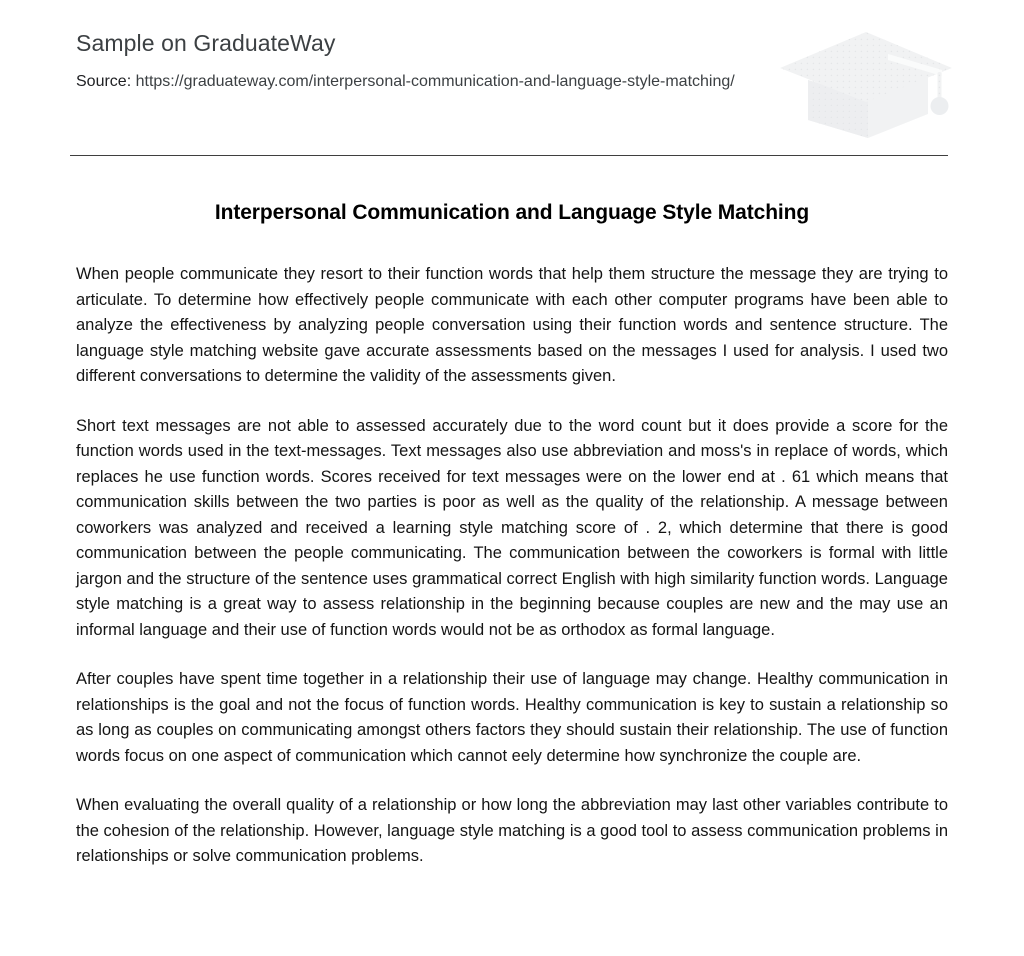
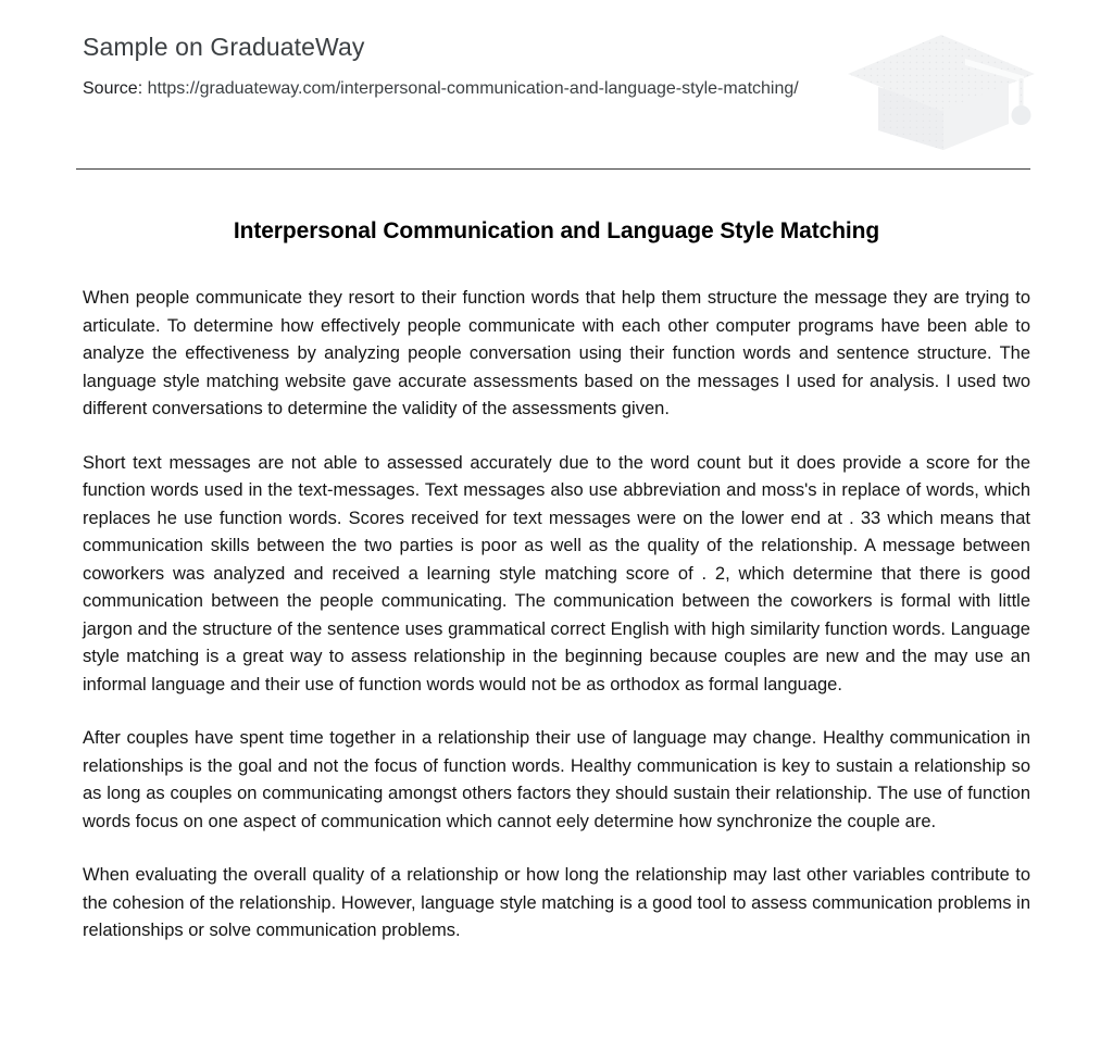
  Sample on GraduateWay
  Source: https://graduateway.com/interpersonal-communication-and-language-style-matching/
  Interpersonal Communication and Language Style Matching
  When people communicate they resort to their function words that help them structure the message they are trying to articulate. To determine how effectively people communicate with each other computer programs have been able to analyze the effectiveness by analyzing people conversation using their function words and sentence structure. The language style matching website gave accurate assessments based on the messages I used for analysis. I used two different conversations to determine the validity of the assessments given.
- Short text messages are not able to assessed accurately due to the word count but it does provide a score for the function words used in the text-messages. Text messages also use abbreviation and moss's in replace of words, which replaces he use function words. Scores received for text messages were on the lower end at . 61 which means that communication skills between the two parties is poor as well as the quality of the relationship. A message between coworkers was analyzed and received a learning style matching score of . 2, which determine that there is good communication between the people communicating. The communication between the coworkers is formal with little jargon and the structure of the sentence uses grammatical correct English with high similarity function words. Language style matching is a great way to assess relationship in the beginning because couples are new and the may use an informal language and their use of function words would not be as orthodox as formal language.
+ Short text messages are not able to assessed accurately due to the word count but it does provide a score for the function words used in the text-messages. Text messages also use abbreviation and moss's in replace of words, which replaces he use function words. Scores received for text messages were on the lower end at . 33 which means that communication skills between the two parties is poor as well as the quality of the relationship. A message between coworkers was analyzed and received a learning style matching score of . 2, which determine that there is good communication between the people communicating. The communication between the coworkers is formal with little jargon and the structure of the sentence uses grammatical correct English with high similarity function words. Language style matching is a great way to assess relationship in the beginning because couples are new and the may use an informal language and their use of function words would not be as orthodox as formal language.
  After couples have spent time together in a relationship their use of language may change. Healthy communication in relationships is the goal and not the focus of function words. Healthy communication is key to sustain a relationship so as long as couples on communicating amongst others factors they should sustain their relationship. The use of function words focus on one aspect of communication which cannot eely determine how synchronize the couple are.
- When evaluating the overall quality of a relationship or how long the abbreviation may last other variables contribute to the cohesion of the relationship. However, language style matching is a good tool to assess communication problems in relationships or solve communication problems.
+ When evaluating the overall quality of a relationship or how long the relationship may last other variables contribute to the cohesion of the relationship. However, language style matching is a good tool to assess communication problems in relationships or solve communication problems.
